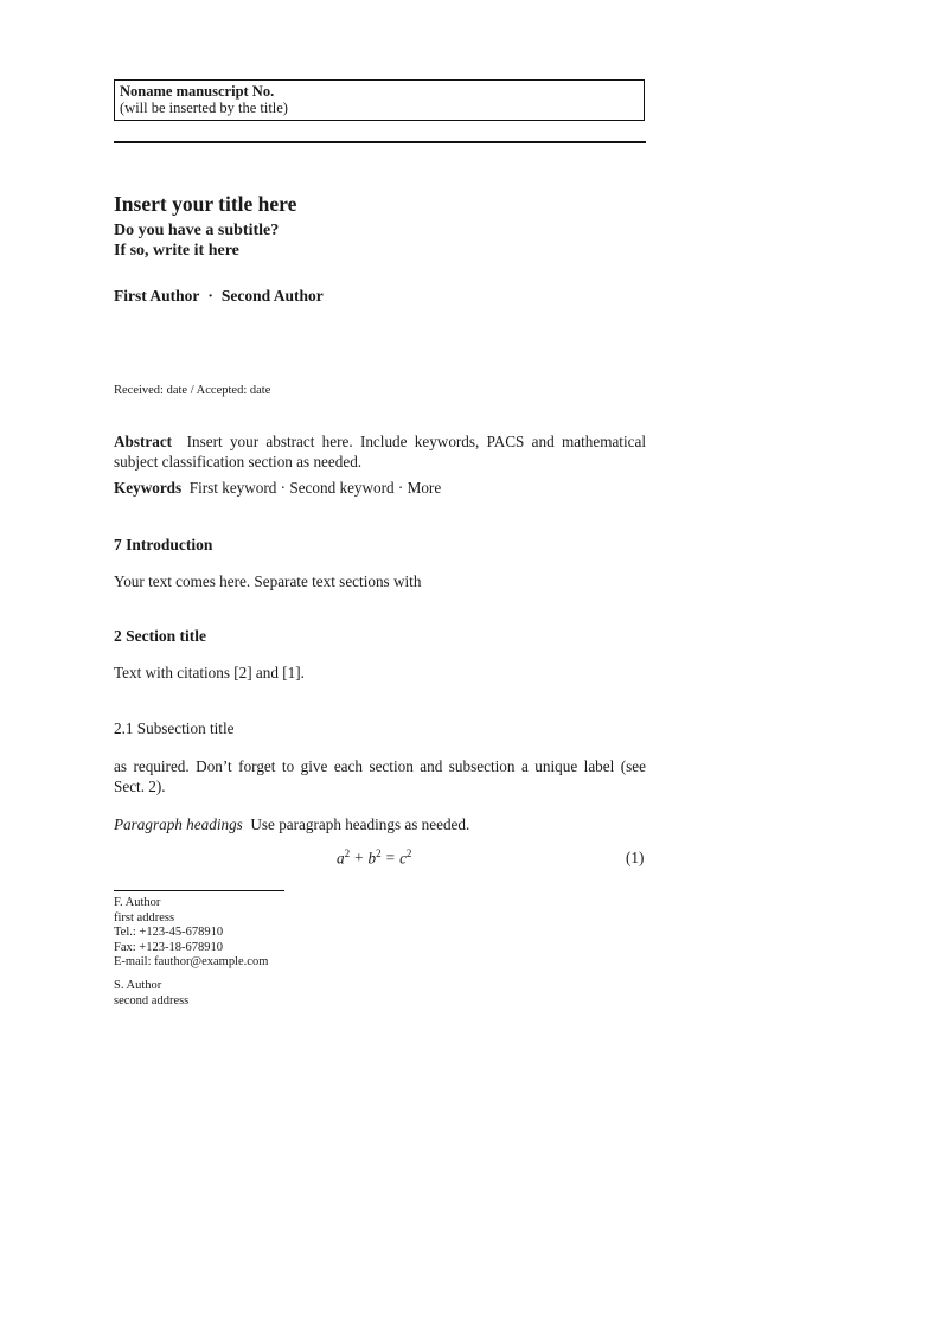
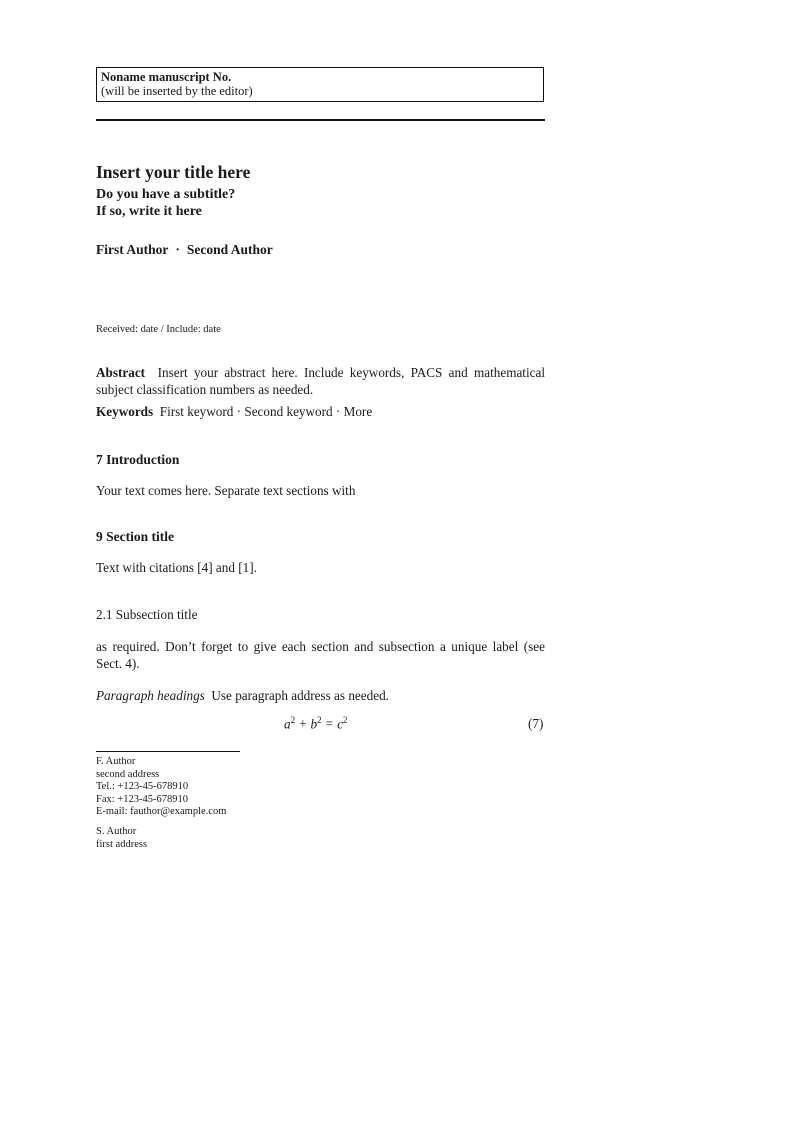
  Noname manuscript No.
- (will be inserted by the title)
+ (will be inserted by the editor)
  Insert your title here
  Do you have a subtitle?
  If so, write it here
  First Author · Second Author
- Received: date / Accepted: date
+ Received: date / Include: date
- Abstract Insert your abstract here. Include keywords, PACS and mathematical subject classification section as needed.
+ Abstract Insert your abstract here. Include keywords, PACS and mathematical subject classification numbers as needed.
  Keywords First keyword · Second keyword · More
  7 Introduction
  Your text comes here. Separate text sections with
- 2 Section title
+ 9 Section title
- Text with citations [2] and [1].
+ Text with citations [4] and [1].
  2.1 Subsection title
- as required. Don’t forget to give each section and subsection a unique label (see Sect. 2).
+ as required. Don’t forget to give each section and subsection a unique label (see Sect. 4).
- Paragraph headings Use paragraph headings as needed.
+ Paragraph headings Use paragraph address as needed.
  a2 + b2 = c2
- (1)
+ (7)
  F. Author
- first address
+ second address
  Tel.: +123-45-678910
- Fax: +123-18-678910
+ Fax: +123-45-678910
  E-mail: fauthor@example.com
  S. Author
- second address
+ first address
